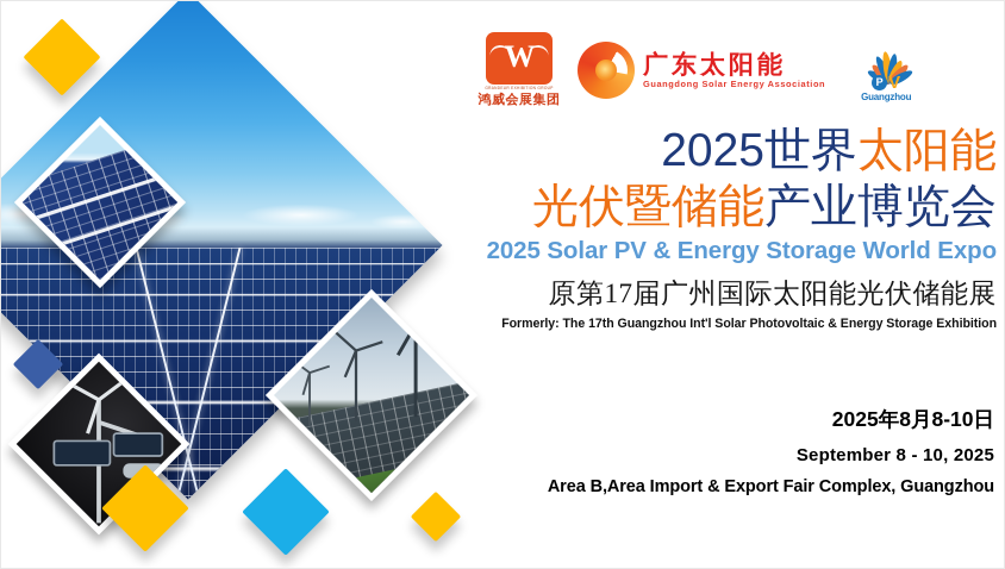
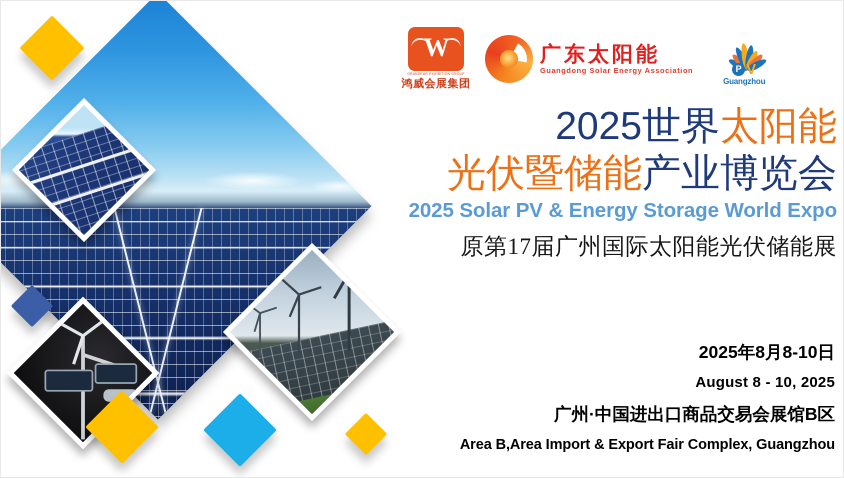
  W
  鸿威会展集团
  广东太阳能
  Guangdong Solar Energy Association
  P
  V
  Guangzhou
  2025世界太阳能
  光伏暨储能产业博览会
  2025 Solar PV & Energy Storage World Expo
  原第17届广州国际太阳能光伏储能展
- Formerly: The 17th Guangzhou Int'l Solar Photovoltaic & Energy Storage Exhibition
  2025年8月8-10日
- September 8 - 10, 2025
+ August 8 - 10, 2025
+ 广州·中国进出口商品交易会展馆B区
  Area B,Area Import & Export Fair Complex, Guangzhou
